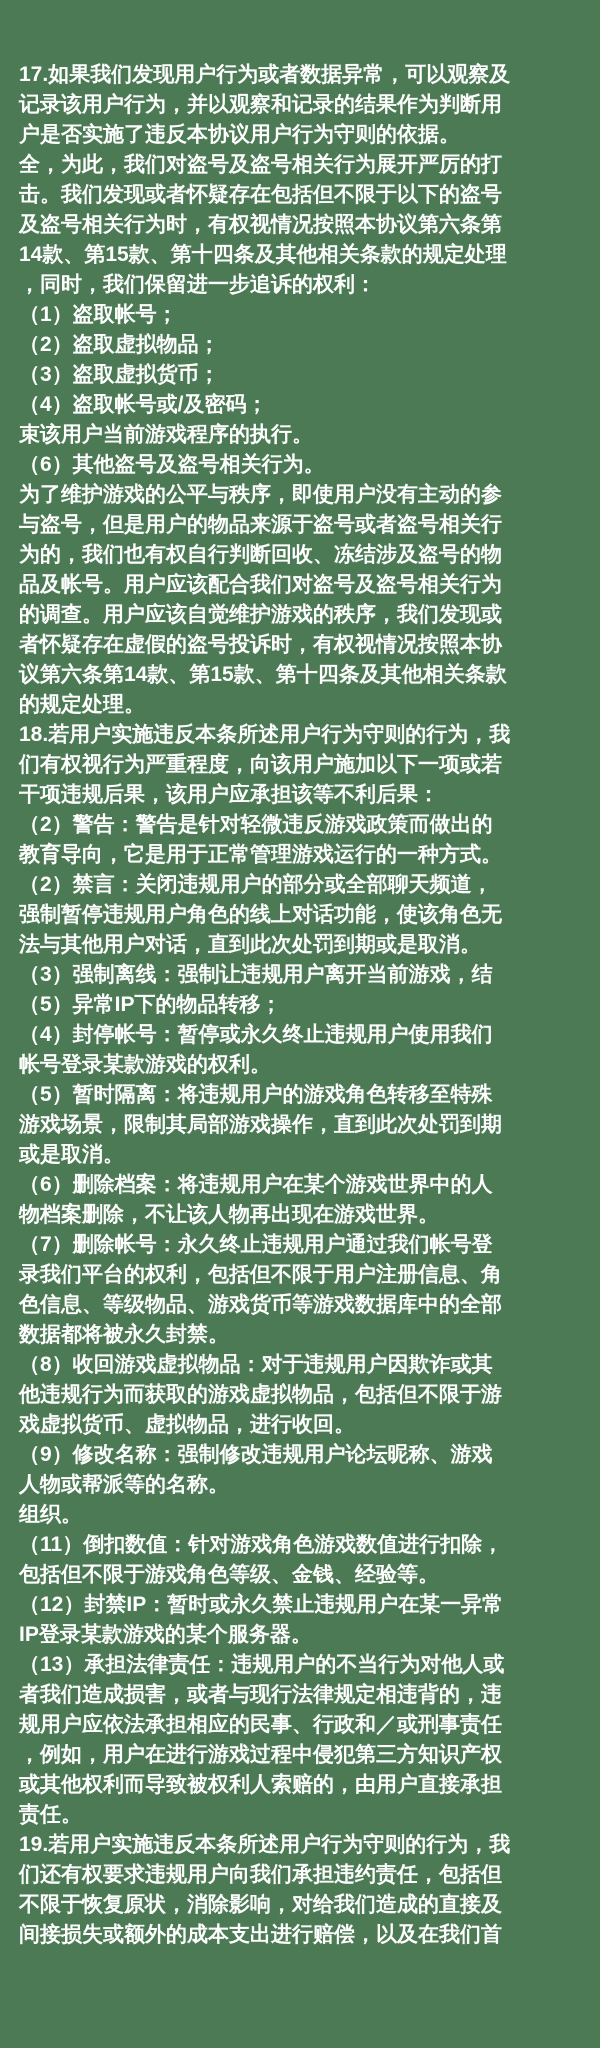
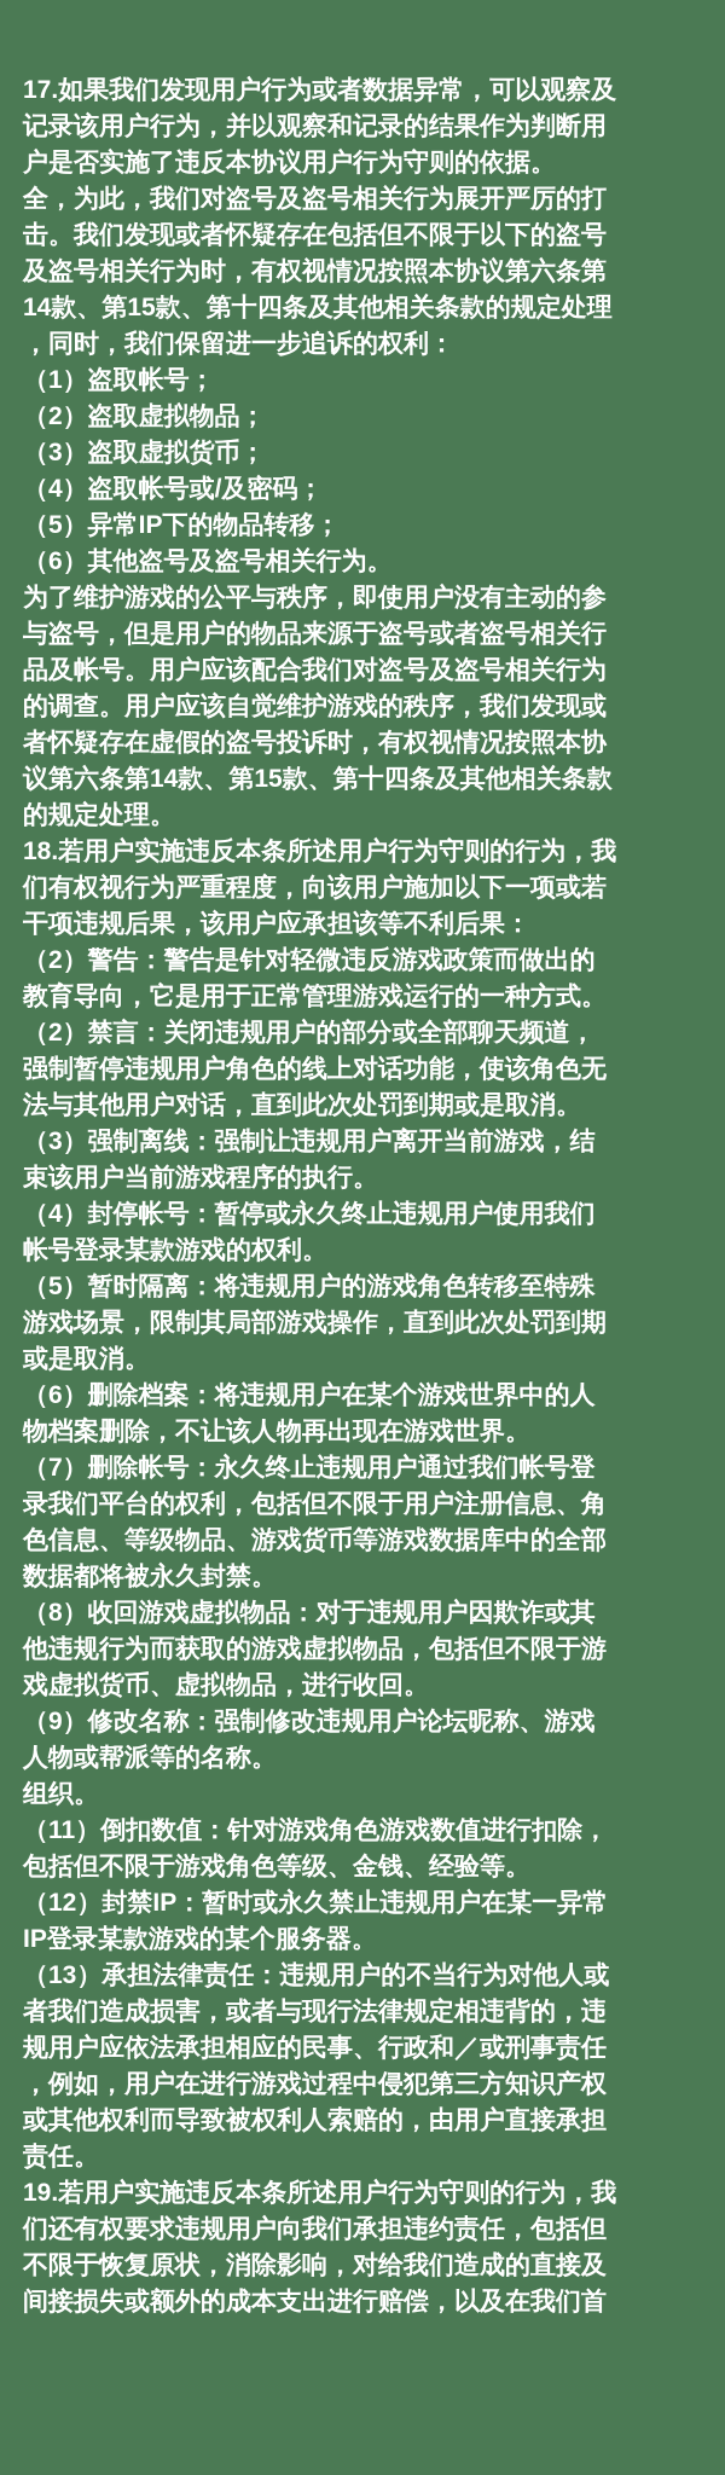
  17.如果我们发现用户行为或者数据异常，可以观察及
  记录该用户行为，并以观察和记录的结果作为判断用
  户是否实施了违反本协议用户行为守则的依据。
  全，为此，我们对盗号及盗号相关行为展开严厉的打
  击。我们发现或者怀疑存在包括但不限于以下的盗号
  及盗号相关行为时，有权视情况按照本协议第六条第
  14款、第15款、第十四条及其他相关条款的规定处理
  ，同时，我们保留进一步追诉的权利：
  （1）盗取帐号；
  （2）盗取虚拟物品；
  （3）盗取虚拟货币；
  （4）盗取帐号或/及密码；
- 束该用户当前游戏程序的执行。
+ （5）异常IP下的物品转移；
  （6）其他盗号及盗号相关行为。
  为了维护游戏的公平与秩序，即使用户没有主动的参
  与盗号，但是用户的物品来源于盗号或者盗号相关行
- 为的，我们也有权自行判断回收、冻结涉及盗号的物
  品及帐号。用户应该配合我们对盗号及盗号相关行为
  的调查。用户应该自觉维护游戏的秩序，我们发现或
  者怀疑存在虚假的盗号投诉时，有权视情况按照本协
  议第六条第14款、第15款、第十四条及其他相关条款
  的规定处理。
  18.若用户实施违反本条所述用户行为守则的行为，我
  们有权视行为严重程度，向该用户施加以下一项或若
  干项违规后果，该用户应承担该等不利后果：
  （2）警告：警告是针对轻微违反游戏政策而做出的
  教育导向，它是用于正常管理游戏运行的一种方式。
  （2）禁言：关闭违规用户的部分或全部聊天频道，
  强制暂停违规用户角色的线上对话功能，使该角色无
  法与其他用户对话，直到此次处罚到期或是取消。
  （3）强制离线：强制让违规用户离开当前游戏，结
- （5）异常IP下的物品转移；
+ 束该用户当前游戏程序的执行。
  （4）封停帐号：暂停或永久终止违规用户使用我们
  帐号登录某款游戏的权利。
  （5）暂时隔离：将违规用户的游戏角色转移至特殊
  游戏场景，限制其局部游戏操作，直到此次处罚到期
  或是取消。
  （6）删除档案：将违规用户在某个游戏世界中的人
  物档案删除，不让该人物再出现在游戏世界。
  （7）删除帐号：永久终止违规用户通过我们帐号登
  录我们平台的权利，包括但不限于用户注册信息、角
  色信息、等级物品、游戏货币等游戏数据库中的全部
  数据都将被永久封禁。
  （8）收回游戏虚拟物品：对于违规用户因欺诈或其
  他违规行为而获取的游戏虚拟物品，包括但不限于游
  戏虚拟货币、虚拟物品，进行收回。
  （9）修改名称：强制修改违规用户论坛昵称、游戏
  人物或帮派等的名称。
  组织。
  （11）倒扣数值：针对游戏角色游戏数值进行扣除，
  包括但不限于游戏角色等级、金钱、经验等。
  （12）封禁IP：暂时或永久禁止违规用户在某一异常
  IP登录某款游戏的某个服务器。
  （13）承担法律责任：违规用户的不当行为对他人或
  者我们造成损害，或者与现行法律规定相违背的，违
  规用户应依法承担相应的民事、行政和／或刑事责任
  ，例如，用户在进行游戏过程中侵犯第三方知识产权
  或其他权利而导致被权利人索赔的，由用户直接承担
  责任。
  19.若用户实施违反本条所述用户行为守则的行为，我
  们还有权要求违规用户向我们承担违约责任，包括但
  不限于恢复原状，消除影响，对给我们造成的直接及
  间接损失或额外的成本支出进行赔偿，以及在我们首
